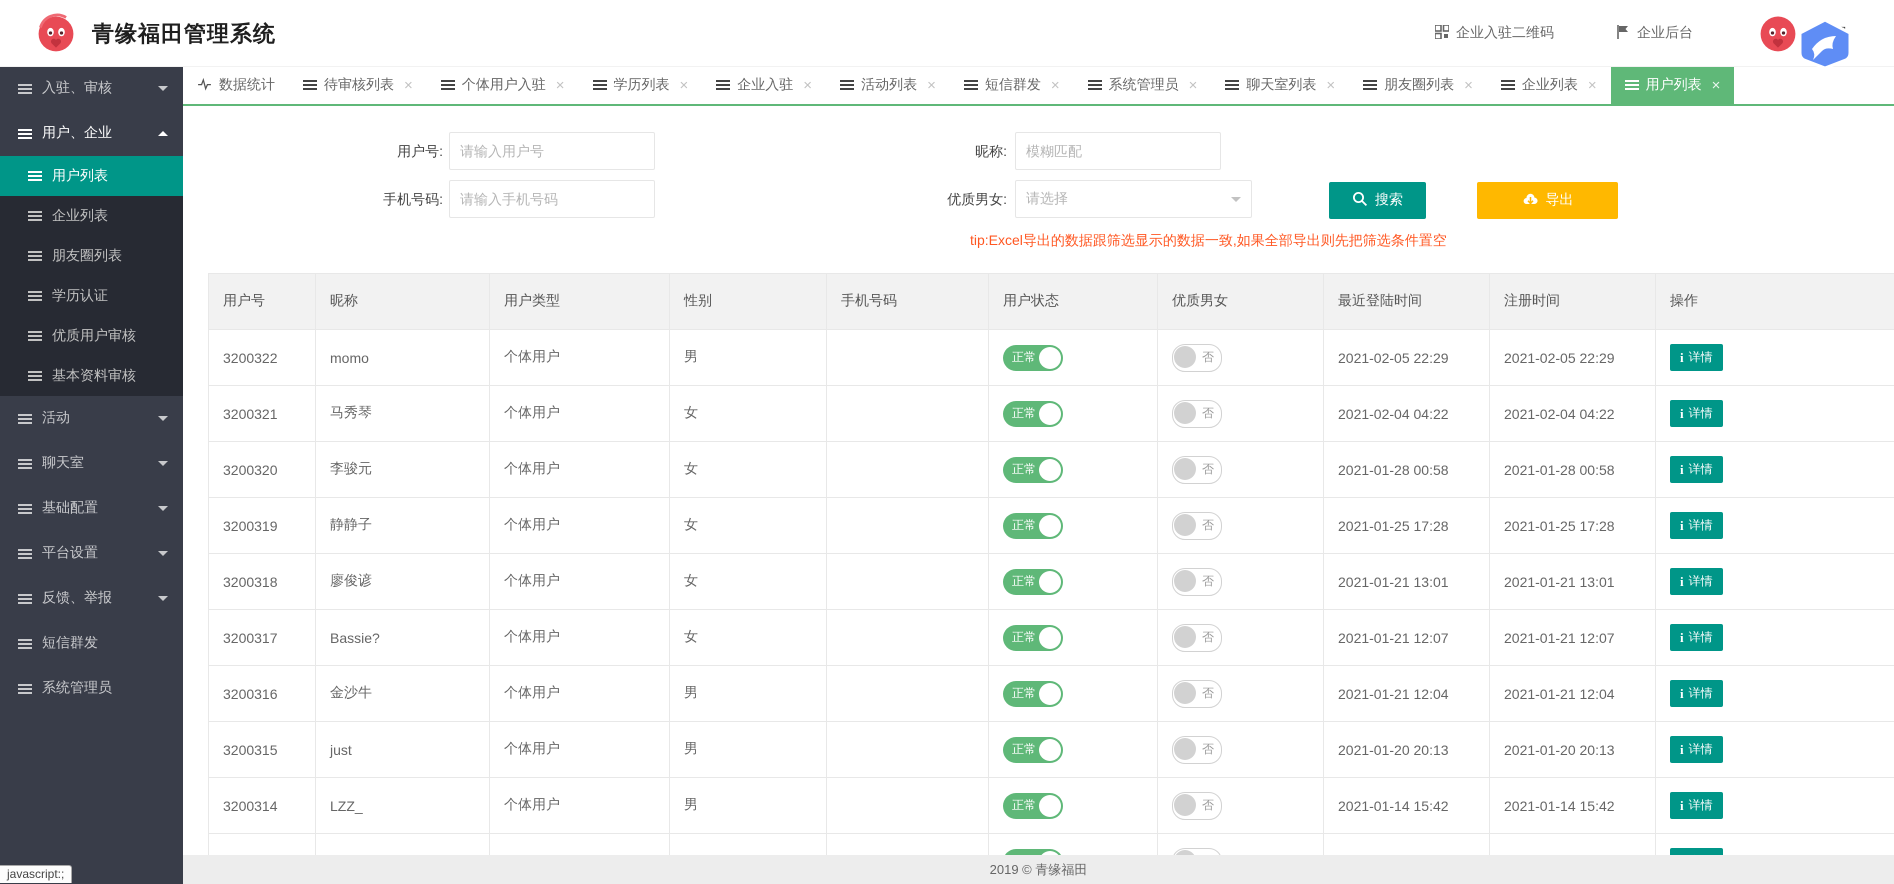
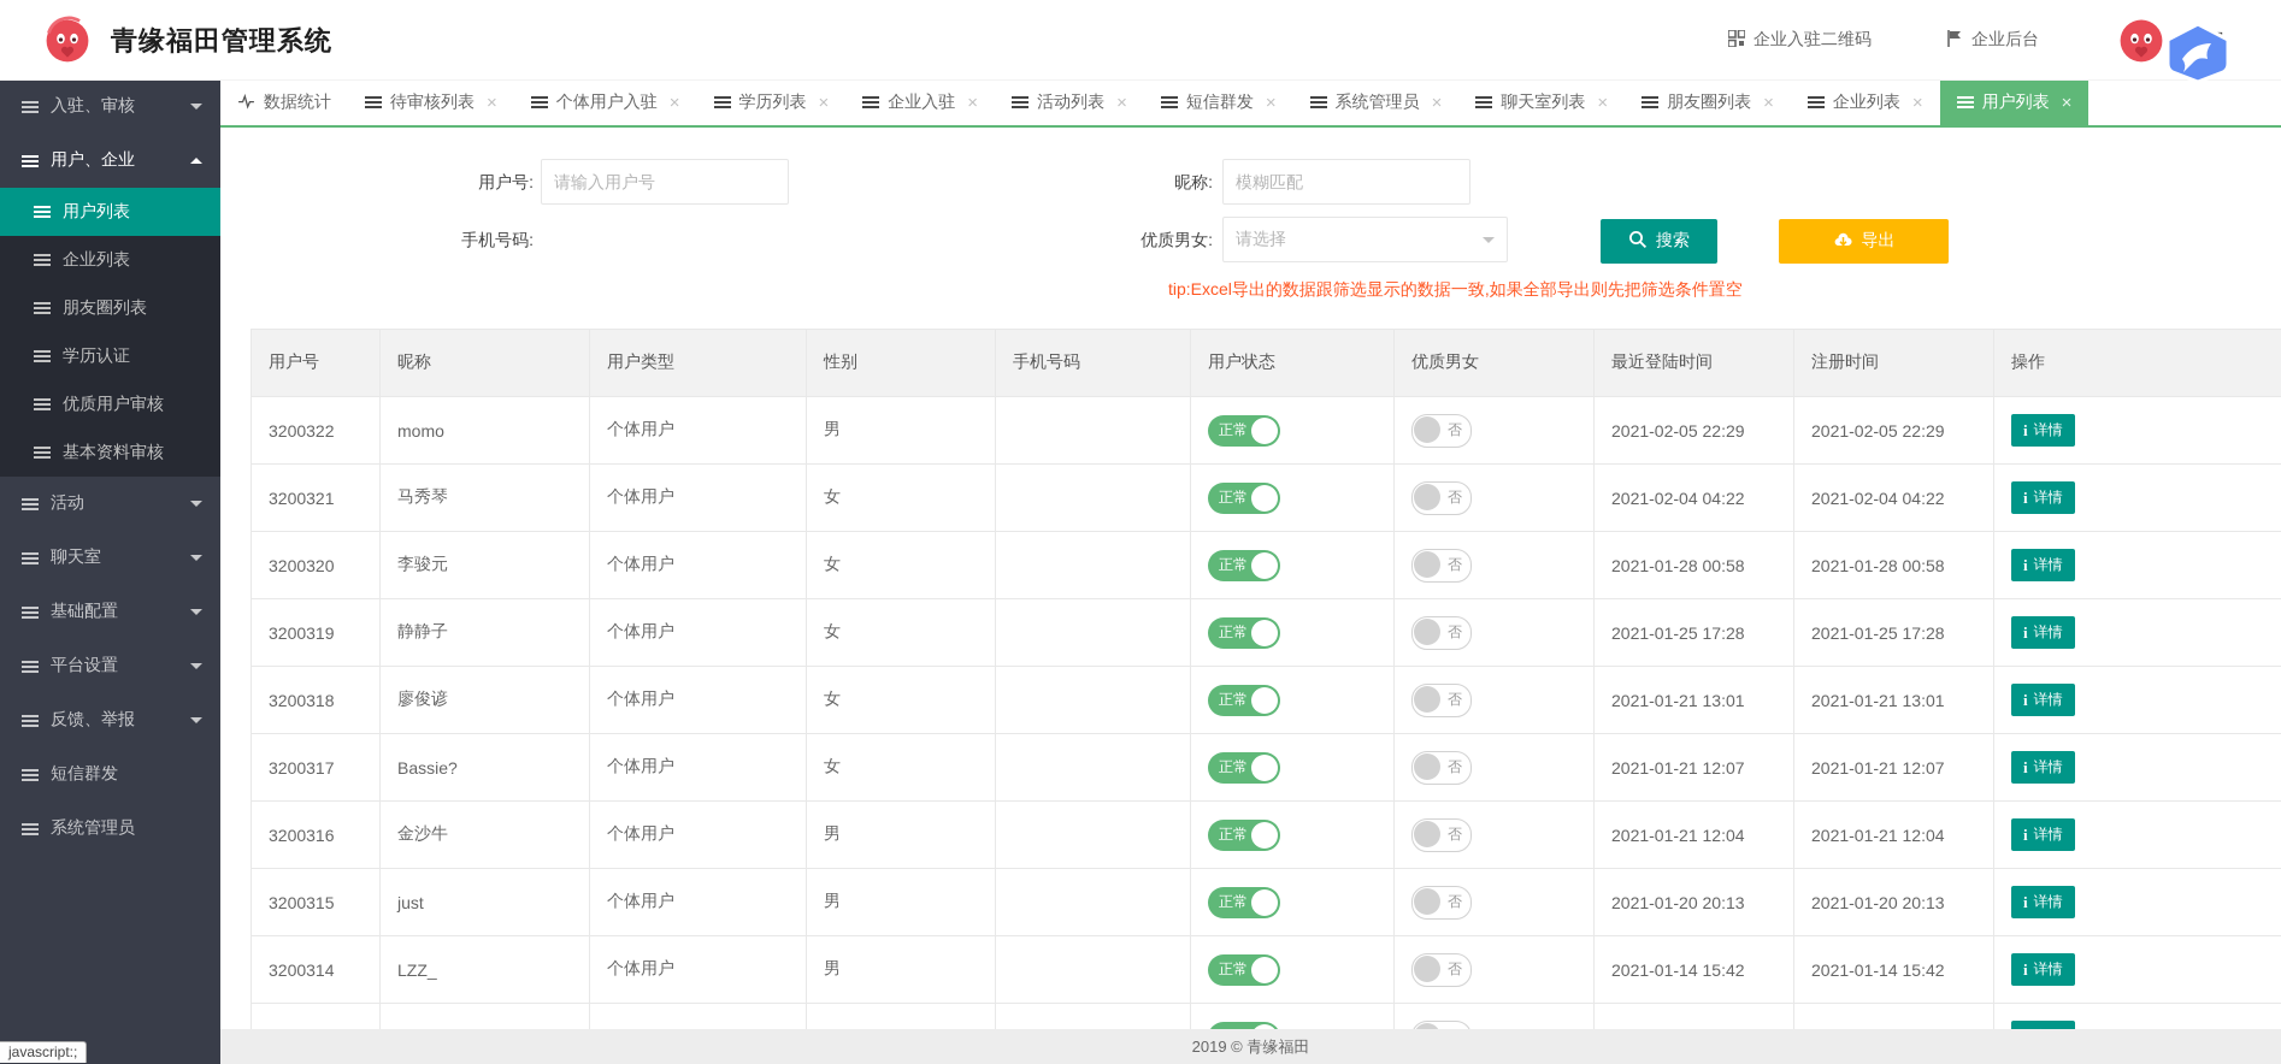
  青缘福田管理系统
  企业入驻二维码
  企业后台
  入驻、审核
  用户、企业
  用户列表
  企业列表
  朋友圈列表
  学历认证
  优质用户审核
  基本资料审核
  活动
  聊天室
  基础配置
  平台设置
  反馈、举报
  短信群发
  系统管理员
  数据统计
  待审核列表
  ×
  个体用户入驻
  ×
  学历列表
  ×
  企业入驻
  ×
  活动列表
  ×
  短信群发
  ×
  系统管理员
  ×
  聊天室列表
  ×
  朋友圈列表
  ×
  企业列表
  ×
  用户列表
  ×
  用户号:
  请输入用户号
  昵称:
  模糊匹配
  手机号码:
- 请输入手机号码
  优质男女:
  请选择
  搜索
  导出
  tip:Excel导出的数据跟筛选显示的数据一致,如果全部导出则先把筛选条件置空
  用户号	昵称	用户类型	性别	手机号码	用户状态	优质男女	最近登陆时间	注册时间	操作
  3200322	momo	个体用户	男		正常	否	2021-02-05 22:29	2021-02-05 22:29	i 详情
  3200321	马秀琴	个体用户	女		正常	否	2021-02-04 04:22	2021-02-04 04:22	i 详情
  3200320	李骏元	个体用户	女		正常	否	2021-01-28 00:58	2021-01-28 00:58	i 详情
  3200319	静静子	个体用户	女		正常	否	2021-01-25 17:28	2021-01-25 17:28	i 详情
  3200318	廖俊谚	个体用户	女		正常	否	2021-01-21 13:01	2021-01-21 13:01	i 详情
  3200317	Bassie?	个体用户	女		正常	否	2021-01-21 12:07	2021-01-21 12:07	i 详情
  3200316	金沙牛	个体用户	男		正常	否	2021-01-21 12:04	2021-01-21 12:04	i 详情
  3200315	just	个体用户	男		正常	否	2021-01-20 20:13	2021-01-20 20:13	i 详情
  3200314	LZZ_	个体用户	男		正常	否	2021-01-14 15:42	2021-01-14 15:42	i 详情
  2019 © 青缘福田
  javascript:;
